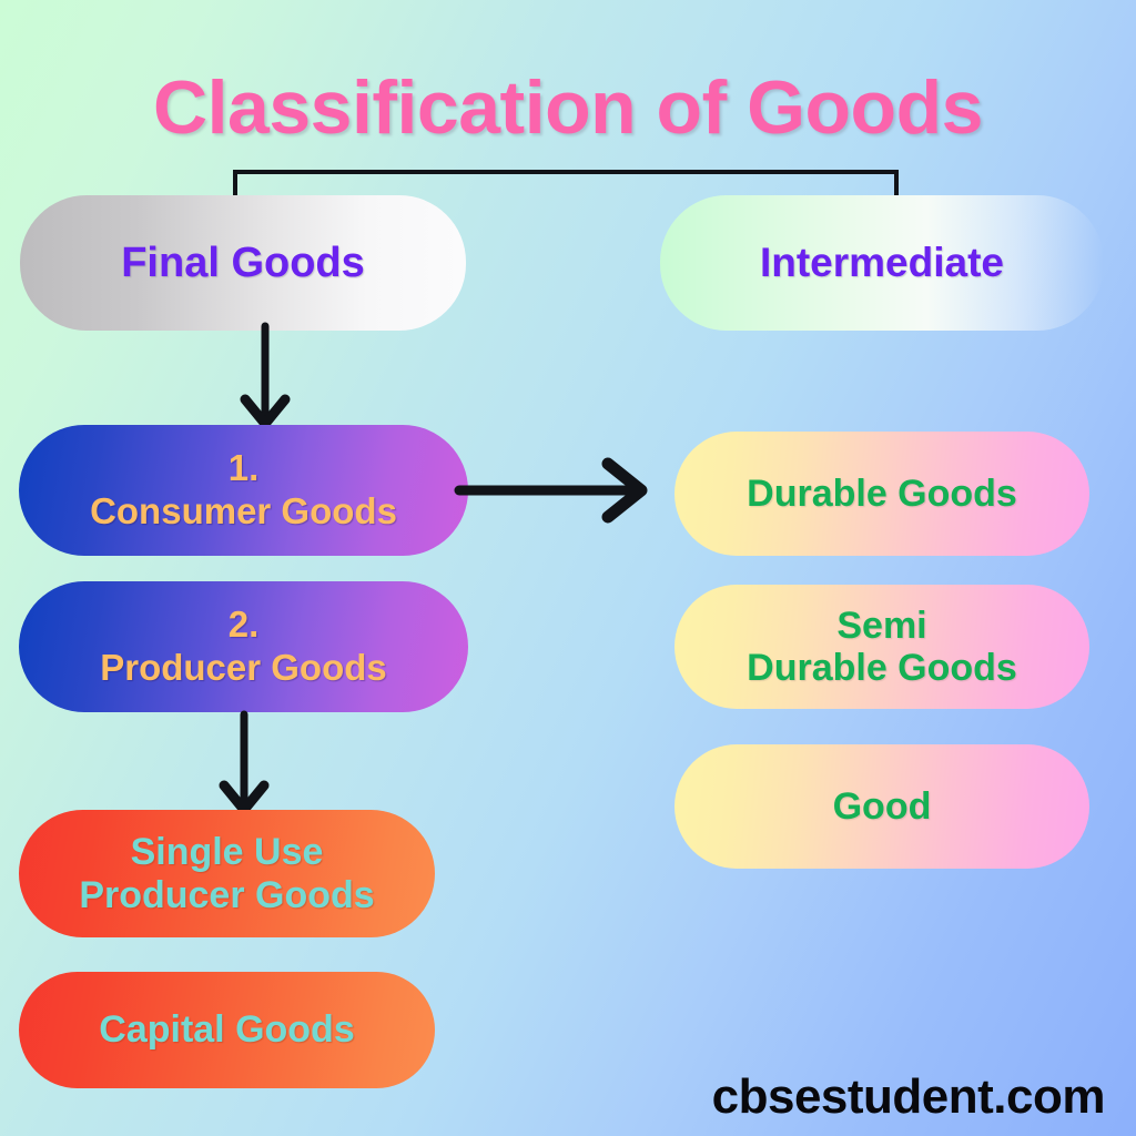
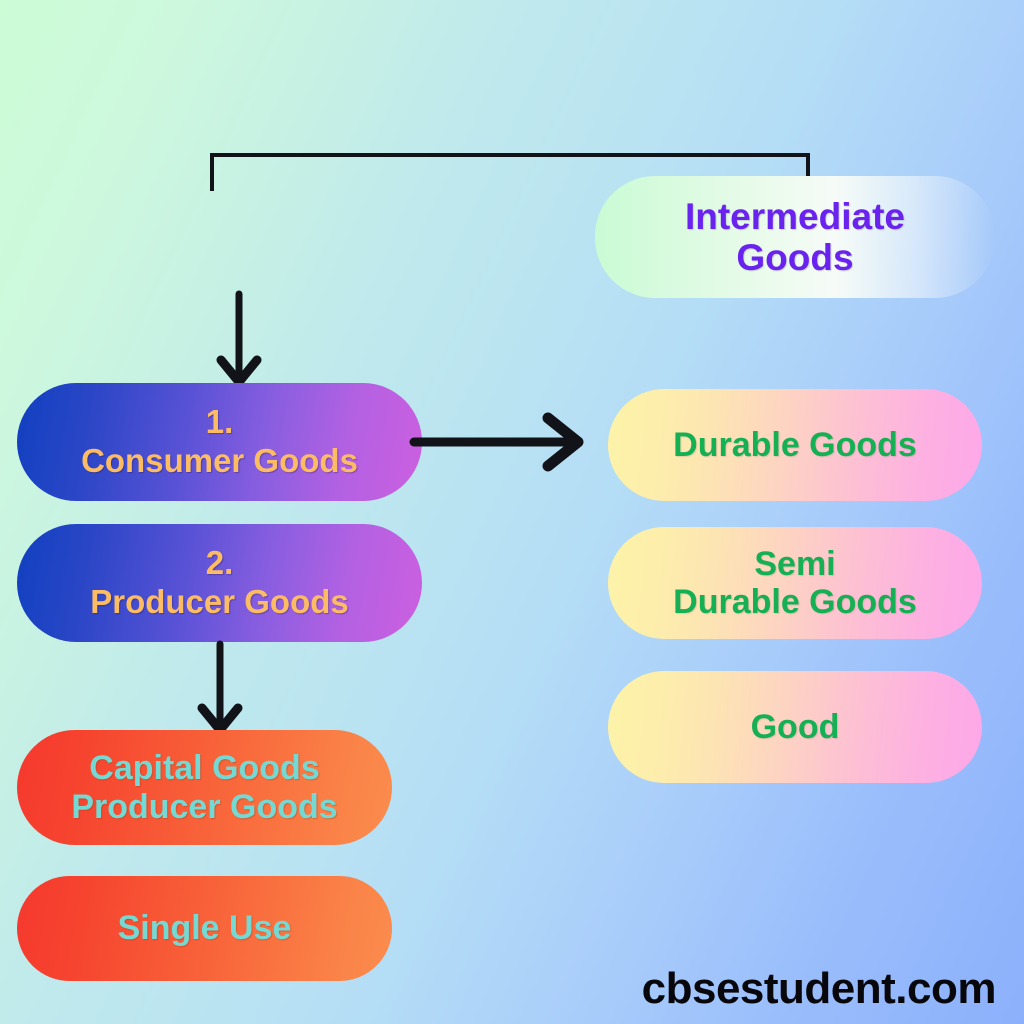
- Classification of Goods
- Final Goods
  Intermediate
+ Goods
  1.
  Consumer Goods
  2.
  Producer Goods
- Single Use
+ Capital Goods
  Producer Goods
- Capital Goods
+ Single Use
  Durable Goods
  Semi
  Durable Goods
  Good
  cbsestudent.com
